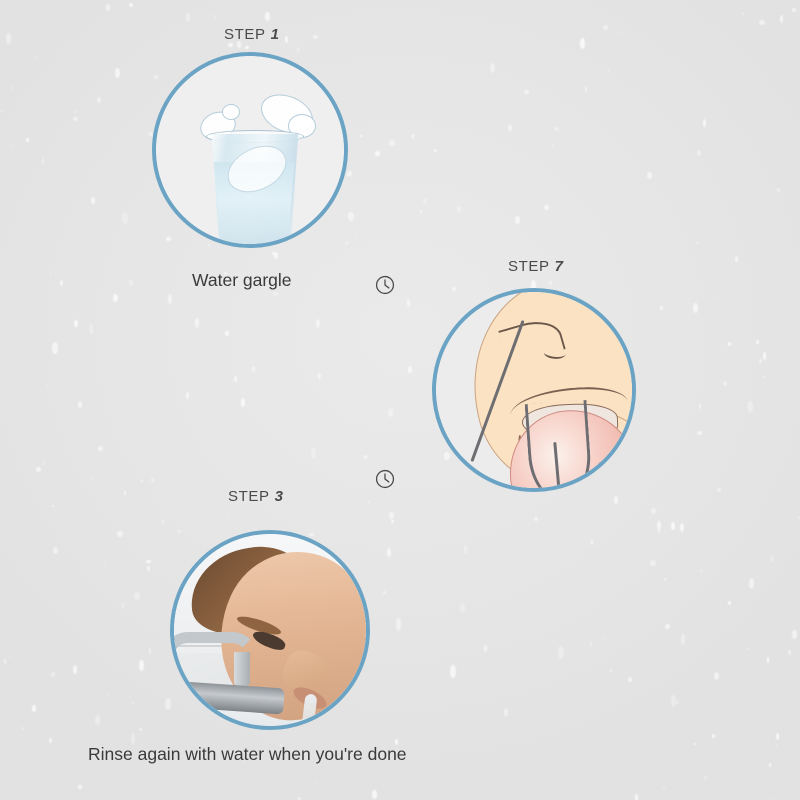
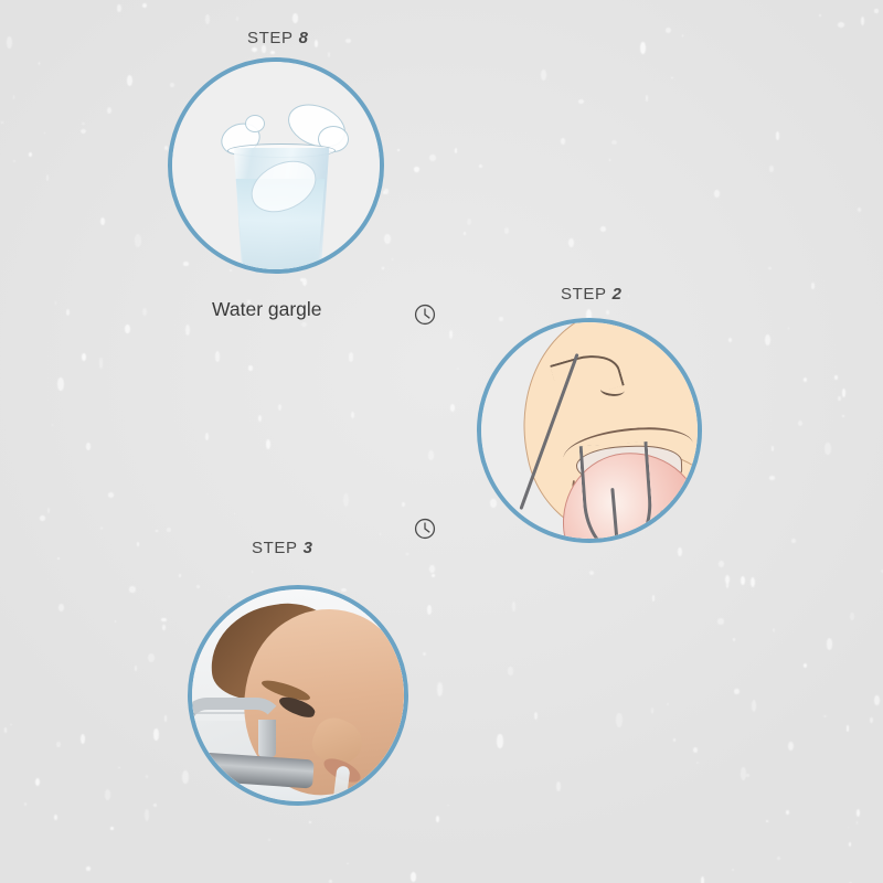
- STEP 1
+ STEP 8
  Water gargle
- STEP 7
+ STEP 2
  STEP 3
- Rinse again with water when you're done
